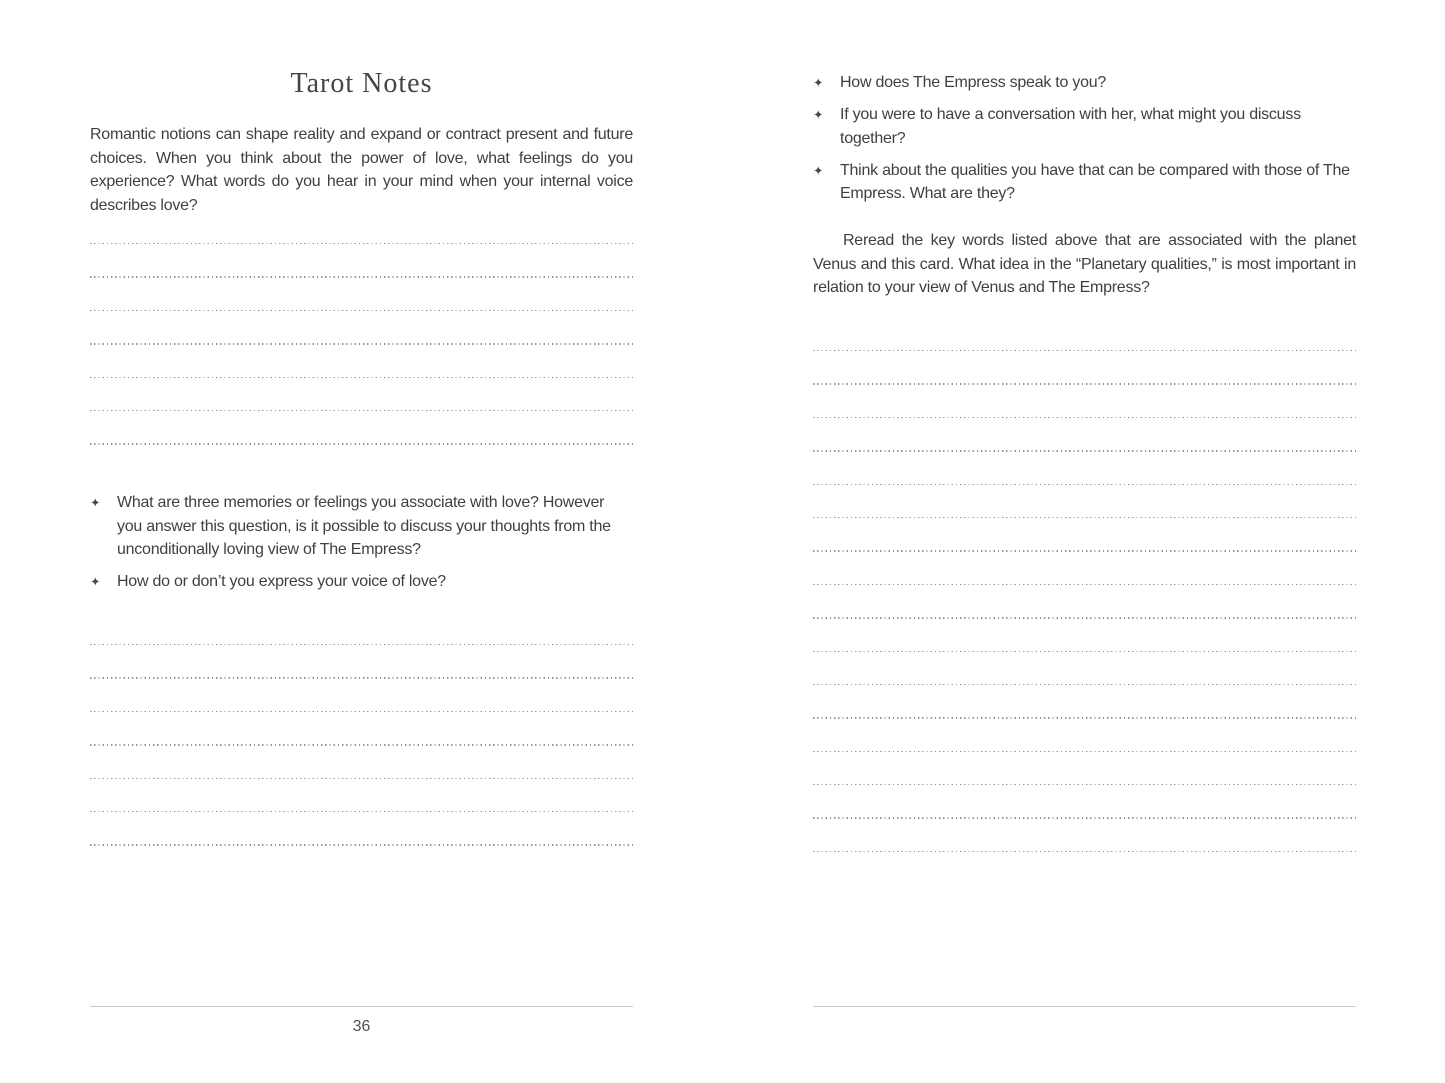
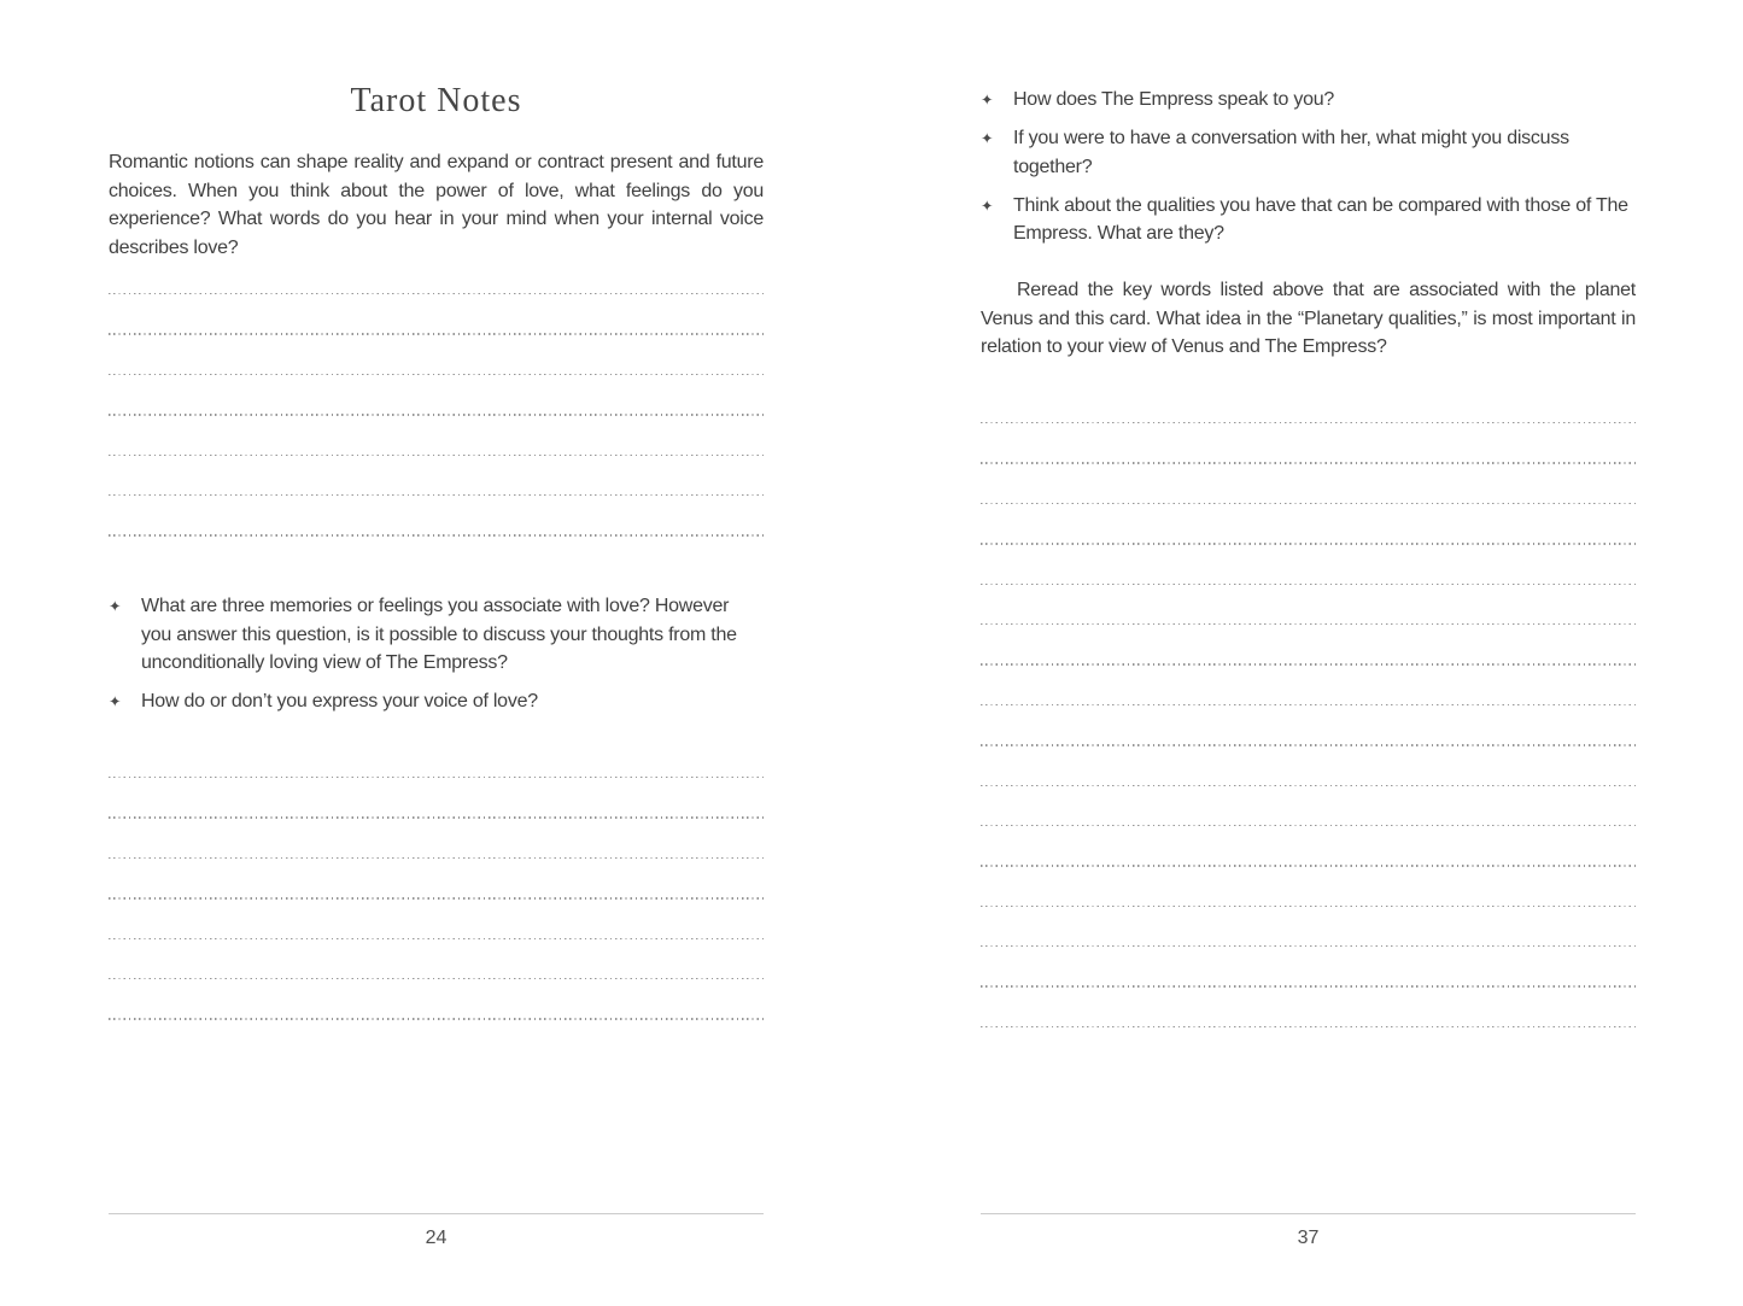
  Tarot Notes
  Romantic notions can shape reality and expand or contract present and future choices. When you think about the power of love, what feelings do you experience? What words do you hear in your mind when your internal voice describes love?
  ✦
  What are three memories or feelings you associate with love? However you answer this question, is it possible to discuss your thoughts from the unconditionally loving view of The Empress?
  ✦
  How do or don’t you express your voice of love?
- 36
+ 24
  ✦
  How does The Empress speak to you?
  ✦
  If you were to have a conversation with her, what might you discuss together?
  ✦
  Think about the qualities you have that can be compared with those of The Empress. What are they?
  Reread the key words listed above that are associated with the planet Venus and this card. What idea in the “Planetary qualities,” is most important in relation to your view of Venus and The Empress?
+ 37
